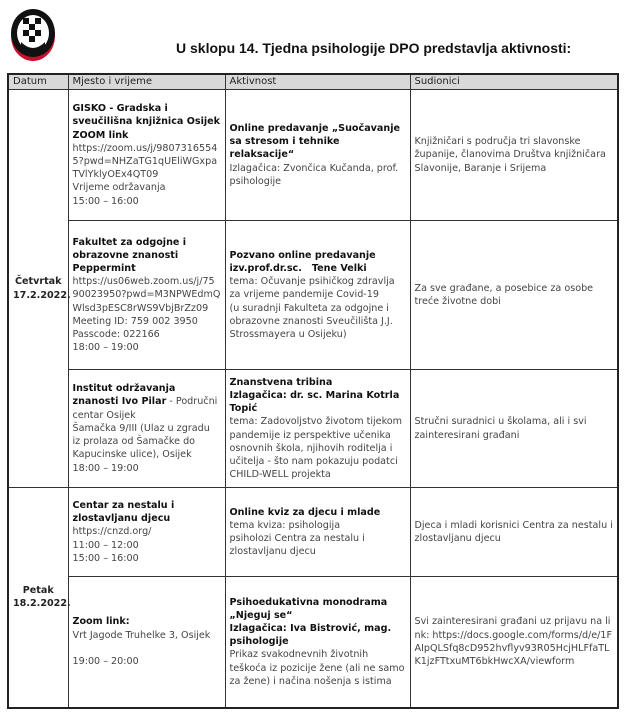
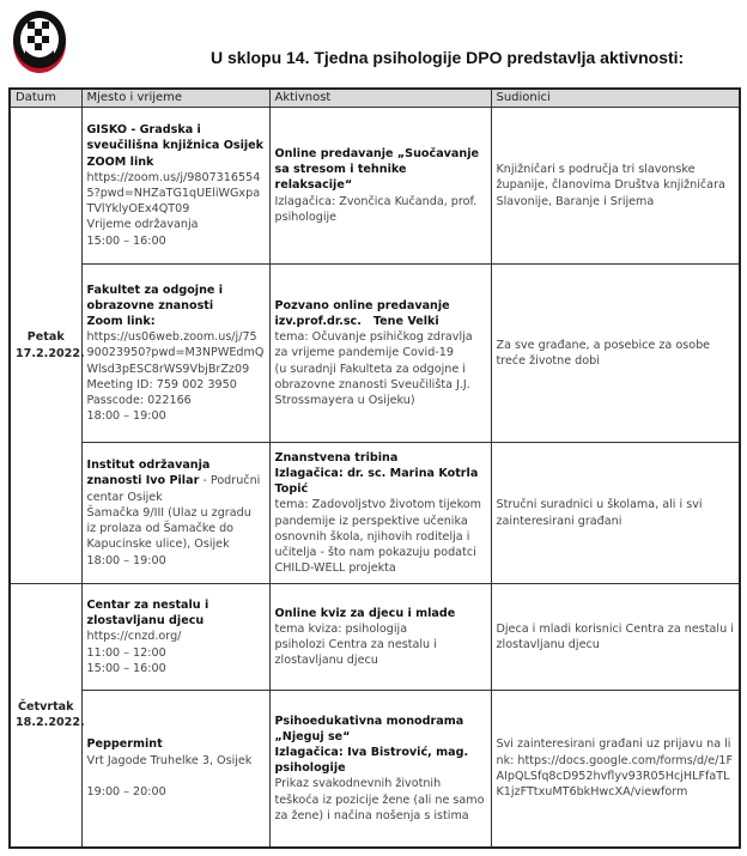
  U sklopu 14. Tjedna psihologije DPO predstavlja aktivnosti:
  Datum	Mjesto i vrijeme	Aktivnost	Sudionici
- Četvrtak 17.2.2022.	GISKO - Gradska i sveučilišna knjižnica Osijek ZOOM link https://zoom.us/j/98073165545?pwd=NHZaTG1qUEliWGxpaTVlYklyOEx4QT09 Vrijeme održavanja 15:00 – 16:00	Online predavanje „Suočavanje sa stresom i tehnike relaksacije“ Izlagačica: Zvončica Kučanda, prof. psihologije	Knjižničari s područja tri slavonske županije, članovima Društva knjižničara Slavonije, Baranje i Srijema
+ Petak 17.2.2022.	GISKO - Gradska i sveučilišna knjižnica Osijek ZOOM link https://zoom.us/j/98073165545?pwd=NHZaTG1qUEliWGxpaTVlYklyOEx4QT09 Vrijeme održavanja 15:00 – 16:00	Online predavanje „Suočavanje sa stresom i tehnike relaksacije“ Izlagačica: Zvončica Kučanda, prof. psihologije	Knjižničari s područja tri slavonske županije, članovima Društva knjižničara Slavonije, Baranje i Srijema
- Fakultet za odgojne i obrazovne znanosti Peppermint https://us06web.zoom.us/j/7590023950?pwd=M3NPWEdmQWlsd3pESC8rWS9VbjBrZz09 Meeting ID: 759 002 3950 Passcode: 022166 18:00 – 19:00	Pozvano online predavanje izv.prof.dr.sc. Tene Velki tema: Očuvanje psihičkog zdravlja za vrijeme pandemije Covid-19 (u suradnji Fakulteta za odgojne i obrazovne znanosti Sveučilišta J.J. Strossmayera u Osijeku)	Za sve građane, a posebice za osobe treće životne dobi
+ Fakultet za odgojne i obrazovne znanosti Zoom link: https://us06web.zoom.us/j/7590023950?pwd=M3NPWEdmQWlsd3pESC8rWS9VbjBrZz09 Meeting ID: 759 002 3950 Passcode: 022166 18:00 – 19:00	Pozvano online predavanje izv.prof.dr.sc. Tene Velki tema: Očuvanje psihičkog zdravlja za vrijeme pandemije Covid-19 (u suradnji Fakulteta za odgojne i obrazovne znanosti Sveučilišta J.J. Strossmayera u Osijeku)	Za sve građane, a posebice za osobe treće životne dobi
  Institut održavanja znanosti Ivo Pilar - Područni centar Osijek Šamačka 9/III (Ulaz u zgradu iz prolaza od Šamačke do Kapucinske ulice), Osijek 18:00 – 19:00	Znanstvena tribina Izlagačica: dr. sc. Marina Kotrla Topić tema: Zadovoljstvo životom tijekom pandemije iz perspektive učenika osnovnih škola, njihovih roditelja i učitelja - što nam pokazuju podatci CHILD-WELL projekta	Stručni suradnici u školama, ali i svi zainteresirani građani
- Petak 18.2.2022.	Centar za nestalu i zlostavljanu djecu https://cnzd.org/ 11:00 – 12:00 15:00 – 16:00	Online kviz za djecu i mlade tema kviza: psihologija psiholozi Centra za nestalu i zlostavljanu djecu	Djeca i mladi korisnici Centra za nestalu i zlostavljanu djecu
+ Četvrtak 18.2.2022.	Centar za nestalu i zlostavljanu djecu https://cnzd.org/ 11:00 – 12:00 15:00 – 16:00	Online kviz za djecu i mlade tema kviza: psihologija psiholozi Centra za nestalu i zlostavljanu djecu	Djeca i mladi korisnici Centra za nestalu i zlostavljanu djecu
- Zoom link: Vrt Jagode Truhelke 3, Osijek 19:00 – 20:00	Psihoedukativna monodrama „Njeguj se“ Izlagačica: Iva Bistrović, mag. psihologije Prikaz svakodnevnih životnih teškoća iz pozicije žene (ali ne samo za žene) i načina nošenja s istima	Svi zainteresirani građani uz prijavu na link: https://docs.google.com/forms/d/e/1FAIpQLSfq8cD952hvflyv93R05HcjHLFfaTLK1jzFTtxuMT6bkHwcXA/viewform
+ Peppermint Vrt Jagode Truhelke 3, Osijek 19:00 – 20:00	Psihoedukativna monodrama „Njeguj se“ Izlagačica: Iva Bistrović, mag. psihologije Prikaz svakodnevnih životnih teškoća iz pozicije žene (ali ne samo za žene) i načina nošenja s istima	Svi zainteresirani građani uz prijavu na link: https://docs.google.com/forms/d/e/1FAIpQLSfq8cD952hvflyv93R05HcjHLFfaTLK1jzFTtxuMT6bkHwcXA/viewform
